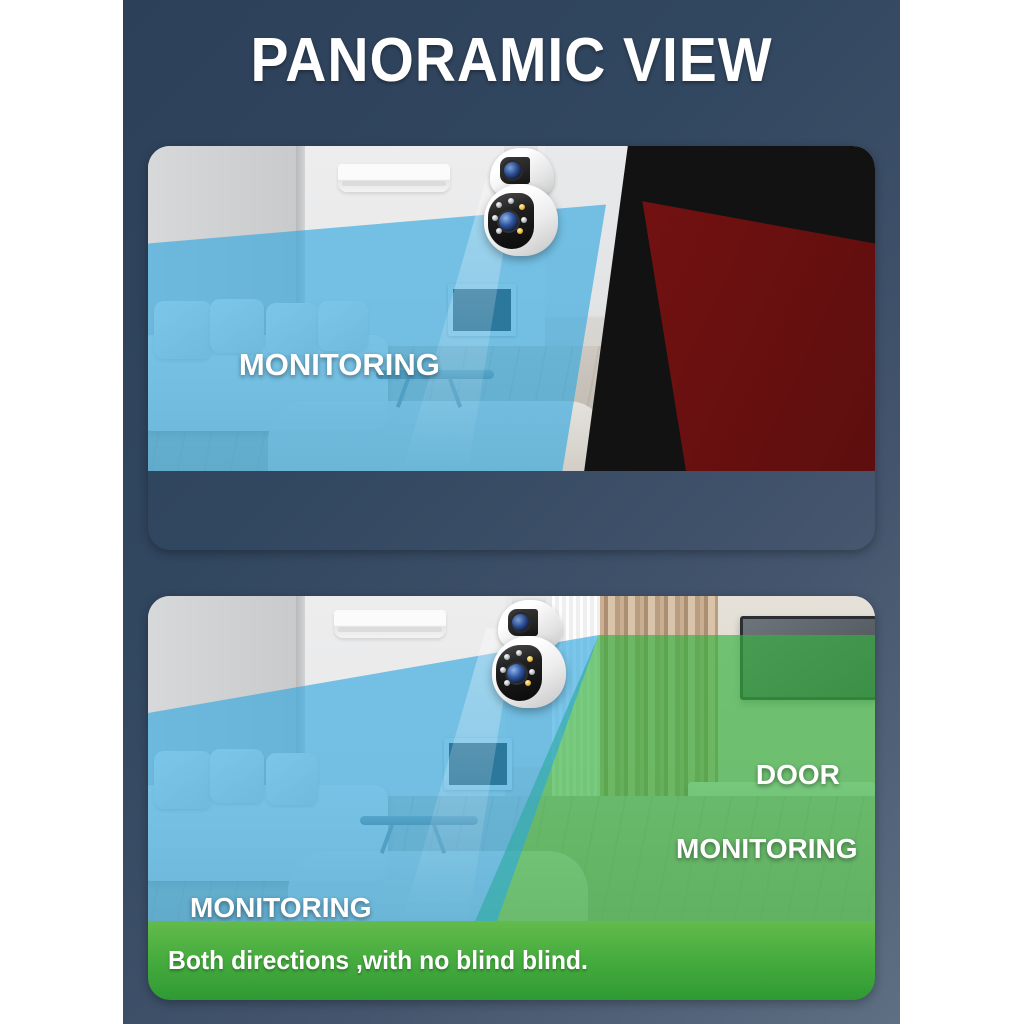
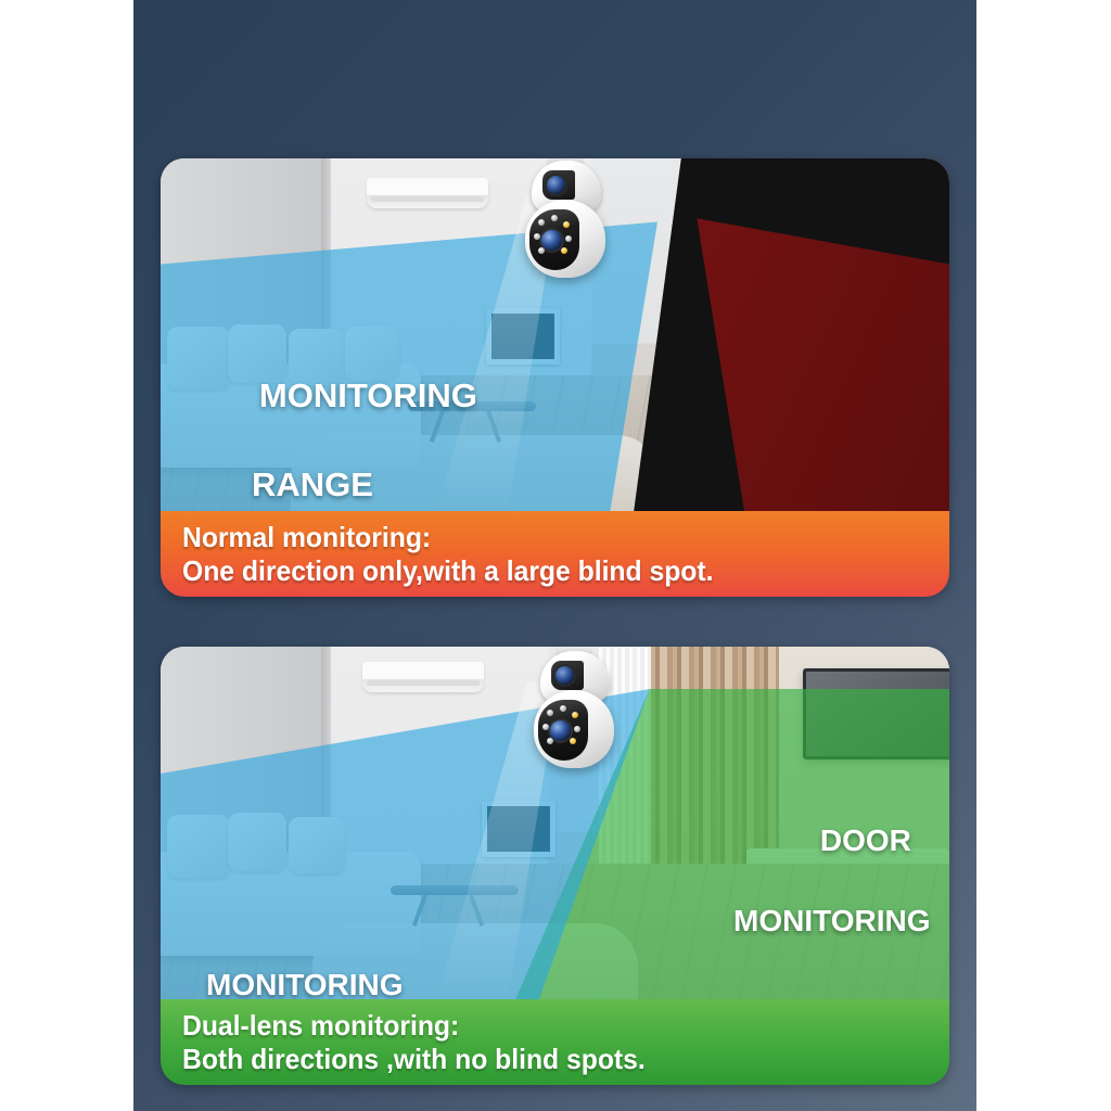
- PANORAMIC VIEW
  MONITORING
+ RANGE
+ Normal monitoring:
+ One direction only,with a large blind spot.
  MONITORING
  DOOR
  MONITORING
+ Dual-lens monitoring:
- Both directions ,with no blind blind.
+ Both directions ,with no blind spots.
